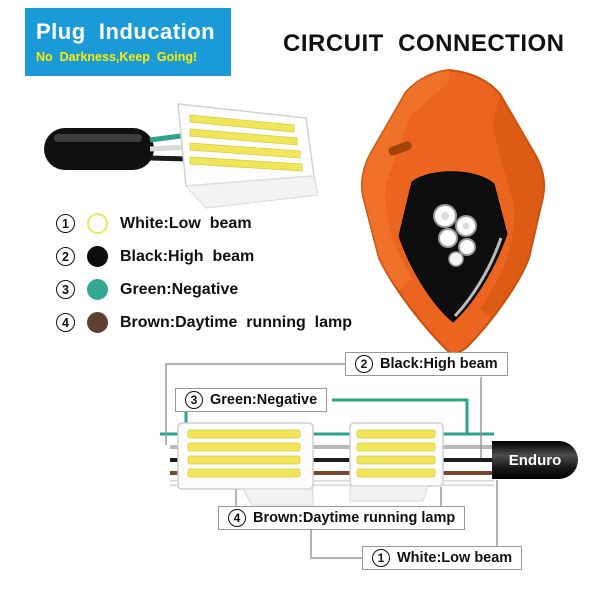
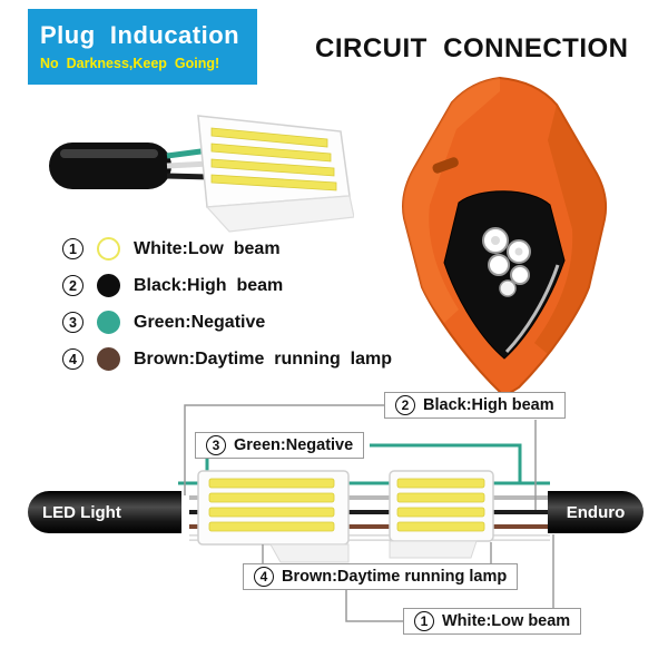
  Plug Inducation
  No Darkness,Keep Going!
  CIRCUIT CONNECTION
  1
  White:Low beam
  2
  Black:High beam
  3
  Green:Negative
  4
  Brown:Daytime running lamp
+ LED Light
  Enduro
  2
  Black:High beam
  3
  Green:Negative
  4
  Brown:Daytime running lamp
  1
  White:Low beam
